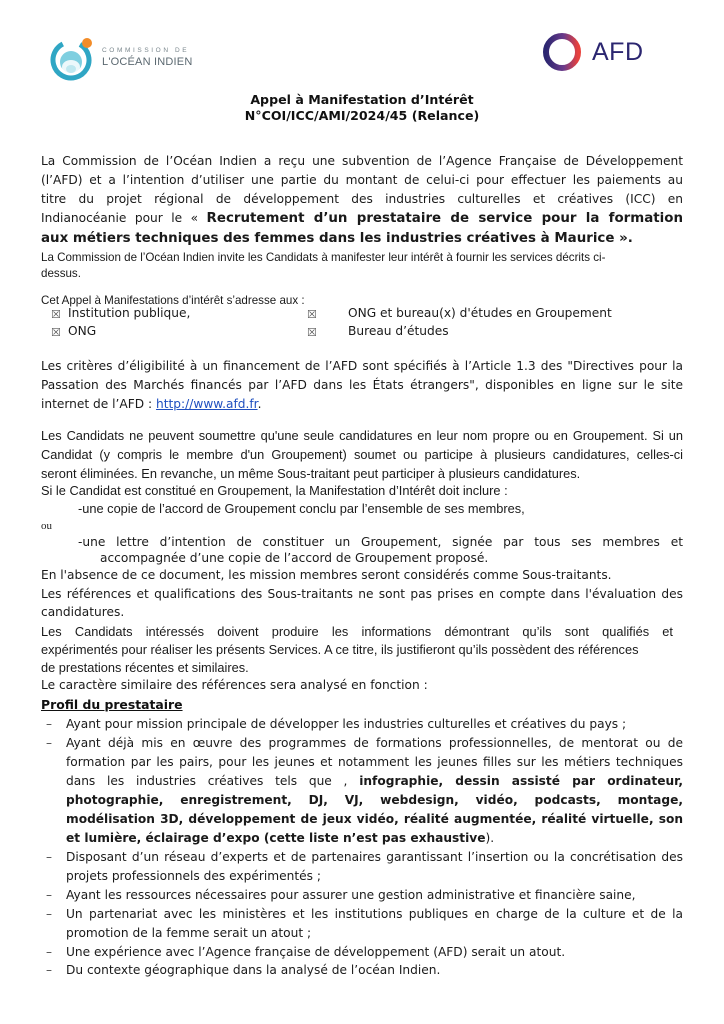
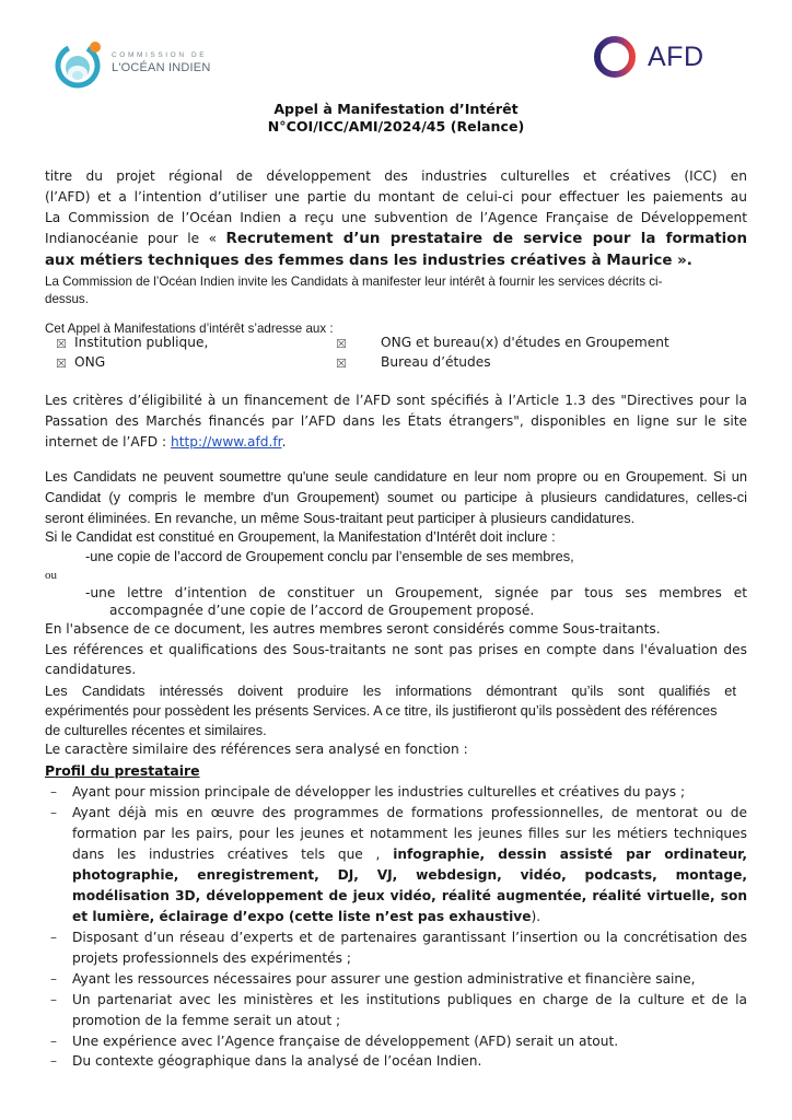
  L'OCÉAN INDIEN
  AFD
  Appel à Manifestation d’Intérêt
  N°COI/ICC/AMI/2024/45 (Relance)
- La Commission de l’Océan Indien a reçu une subvention de l’Agence Française de Développement
+ titre du projet régional de développement des industries culturelles et créatives (ICC) en
  (l’AFD) et a l’intention d’utiliser une partie du montant de celui-ci pour effectuer les paiements au
- titre du projet régional de développement des industries culturelles et créatives (ICC) en
+ La Commission de l’Océan Indien a reçu une subvention de l’Agence Française de Développement
  Indianocéanie pour le « Recrutement d’un prestataire de service pour la formation
  aux métiers techniques des femmes dans les industries créatives à Maurice ».
  La Commission de l’Océan Indien invite les Candidats à manifester leur intérêt à fournir les services décrits ci-
  dessus.
  Cet Appel à Manifestations d’intérêt s’adresse aux :
  ☒
  Institution publique,
  ☒
  ONG et bureau(x) d'études en Groupement
  ☒
  ONG
  ☒
  Bureau d’études
  Les critères d’éligibilité à un financement de l’AFD sont spécifiés à l’Article 1.3 des "Directives pour la
  Passation des Marchés financés par l’AFD dans les États étrangers", disponibles en ligne sur le site
  internet de l’AFD : http://www.afd.fr.
- Les Candidats ne peuvent soumettre qu'une seule candidatures en leur nom propre ou en Groupement. Si un
+ Les Candidats ne peuvent soumettre qu'une seule candidature en leur nom propre ou en Groupement. Si un
  Candidat (y compris le membre d'un Groupement) soumet ou participe à plusieurs candidatures, celles-ci
  seront éliminées. En revanche, un même Sous-traitant peut participer à plusieurs candidatures.
  Si le Candidat est constitué en Groupement, la Manifestation d’Intérêt doit inclure :
  -une copie de l’accord de Groupement conclu par l’ensemble de ses membres,
  ou
  -une lettre d’intention de constituer un Groupement, signée par tous ses membres et
  accompagnée d’une copie de l’accord de Groupement proposé.
- En l'absence de ce document, les mission membres seront considérés comme Sous-traitants.
+ En l'absence de ce document, les autres membres seront considérés comme Sous-traitants.
  Les références et qualifications des Sous-traitants ne sont pas prises en compte dans l'évaluation des
  candidatures.
  Les Candidats intéressés doivent produire les informations démontrant qu’ils sont qualifiés et
- expérimentés pour réaliser les présents Services. A ce titre, ils justifieront qu’ils possèdent des références
+ expérimentés pour possèdent les présents Services. A ce titre, ils justifieront qu’ils possèdent des références
- de prestations récentes et similaires.
+ de culturelles récentes et similaires.
  Le caractère similaire des références sera analysé en fonction :
  Profil du prestataire
  –
  Ayant pour mission principale de développer les industries culturelles et créatives du pays ;
  –
  Ayant déjà mis en œuvre des programmes de formations professionnelles, de mentorat ou de
  formation par les pairs, pour les jeunes et notamment les jeunes filles sur les métiers techniques
  dans les industries créatives tels que , infographie, dessin assisté par ordinateur,
  photographie, enregistrement, DJ, VJ, webdesign, vidéo, podcasts, montage,
  modélisation 3D, développement de jeux vidéo, réalité augmentée, réalité virtuelle, son
  et lumière, éclairage d’expo (cette liste n’est pas exhaustive).
  –
  Disposant d’un réseau d’experts et de partenaires garantissant l’insertion ou la concrétisation des
  projets professionnels des expérimentés ;
  –
  Ayant les ressources nécessaires pour assurer une gestion administrative et financière saine,
  –
  Un partenariat avec les ministères et les institutions publiques en charge de la culture et de la
  promotion de la femme serait un atout ;
  –
  Une expérience avec l’Agence française de développement (AFD) serait un atout.
  –
  Du contexte géographique dans la analysé de l’océan Indien.
